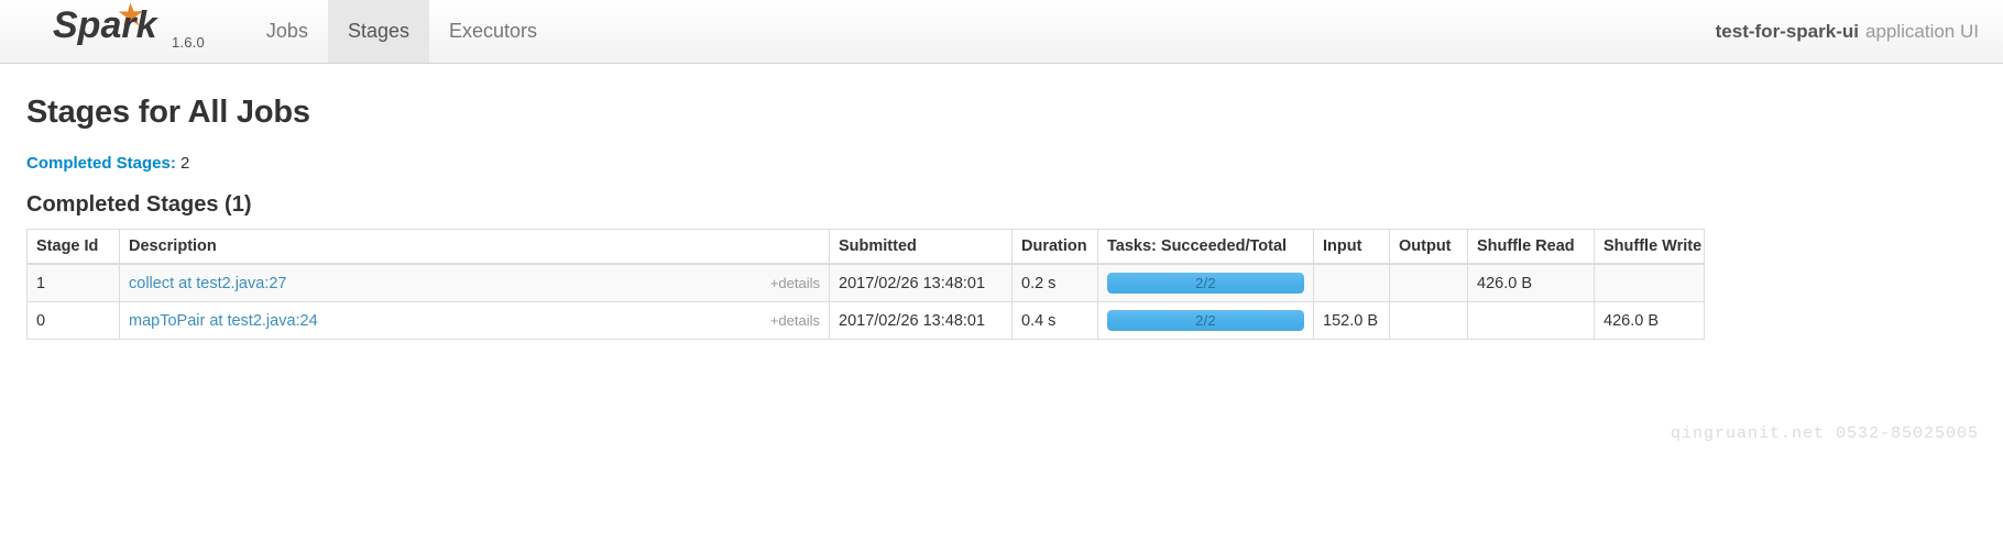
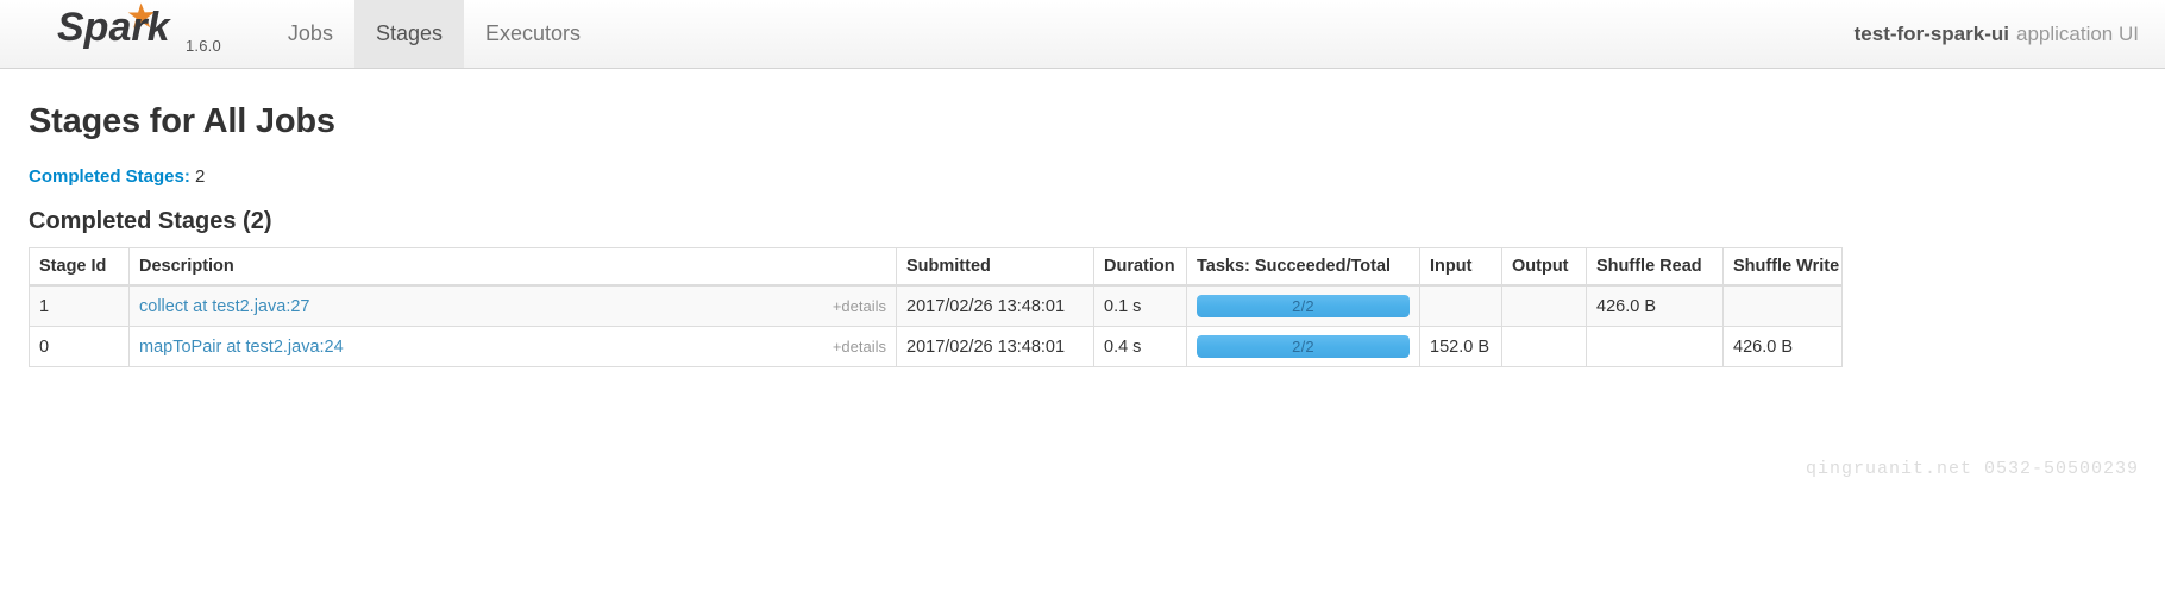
  Spark
  1.6.0
  Jobs
  Stages
  Executors
  test-for-spark-ui
  application UI
  Stages for All Jobs
  Completed Stages: 2
- Completed Stages (1)
+ Completed Stages (2)
  Stage Id	Description	Submitted	Duration	Tasks: Succeeded/Total	Input	Output	Shuffle Read	Shuffle Write
- 1	collect at test2.java:27 +details	2017/02/26 13:48:01	0.2 s	2/2			426.0 B
+ 1	collect at test2.java:27 +details	2017/02/26 13:48:01	0.1 s	2/2			426.0 B
  0	mapToPair at test2.java:24 +details	2017/02/26 13:48:01	0.4 s	2/2	152.0 B			426.0 B
- qingruanit.net 0532-85025005
+ qingruanit.net 0532-50500239
